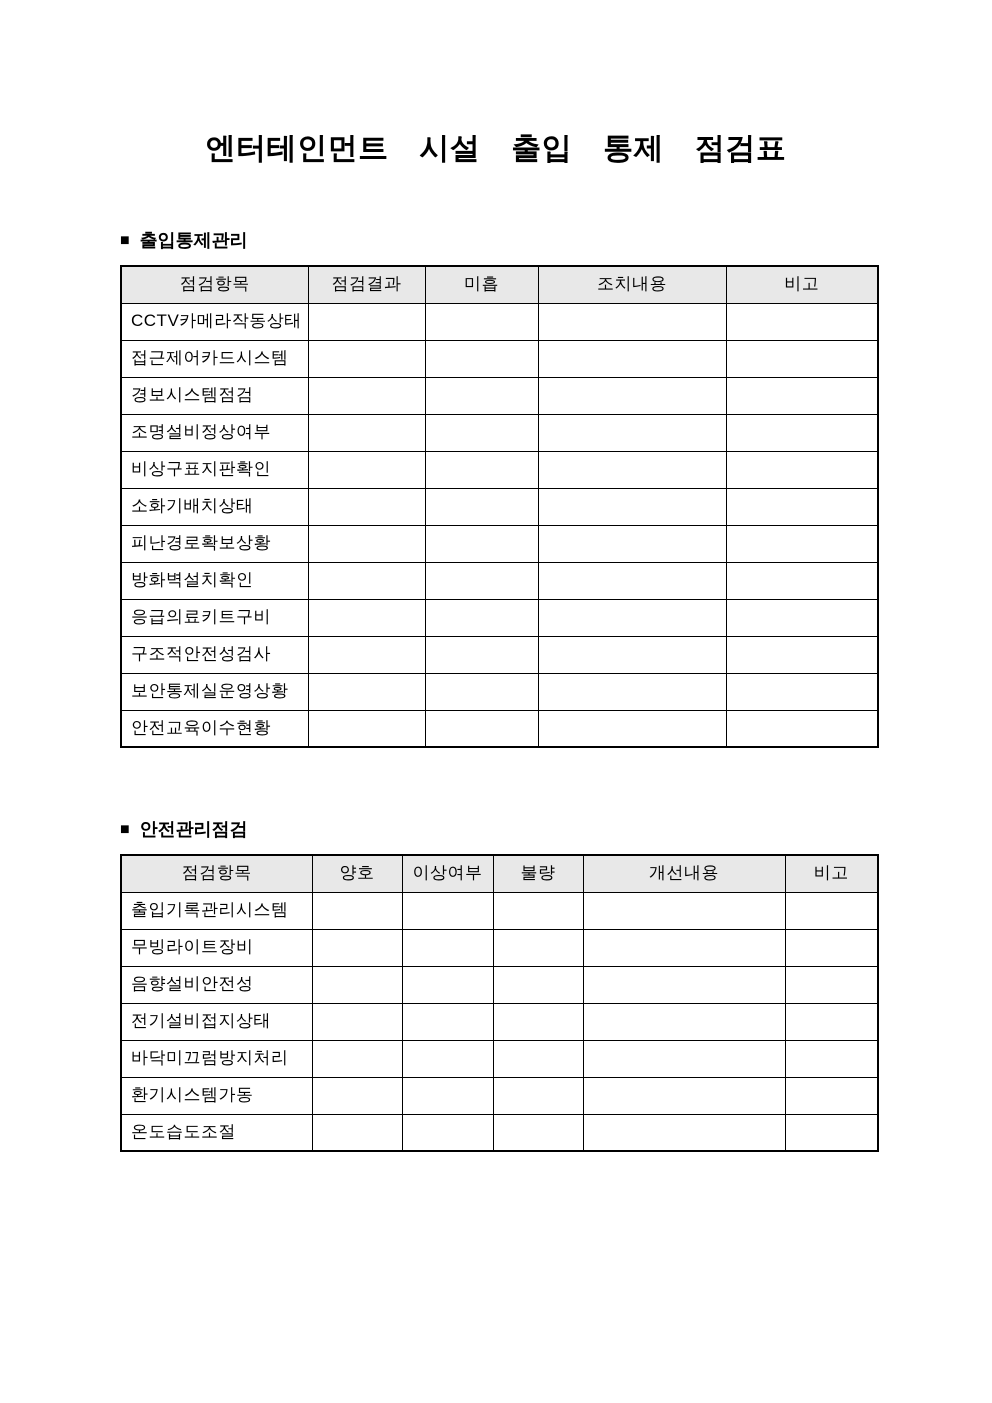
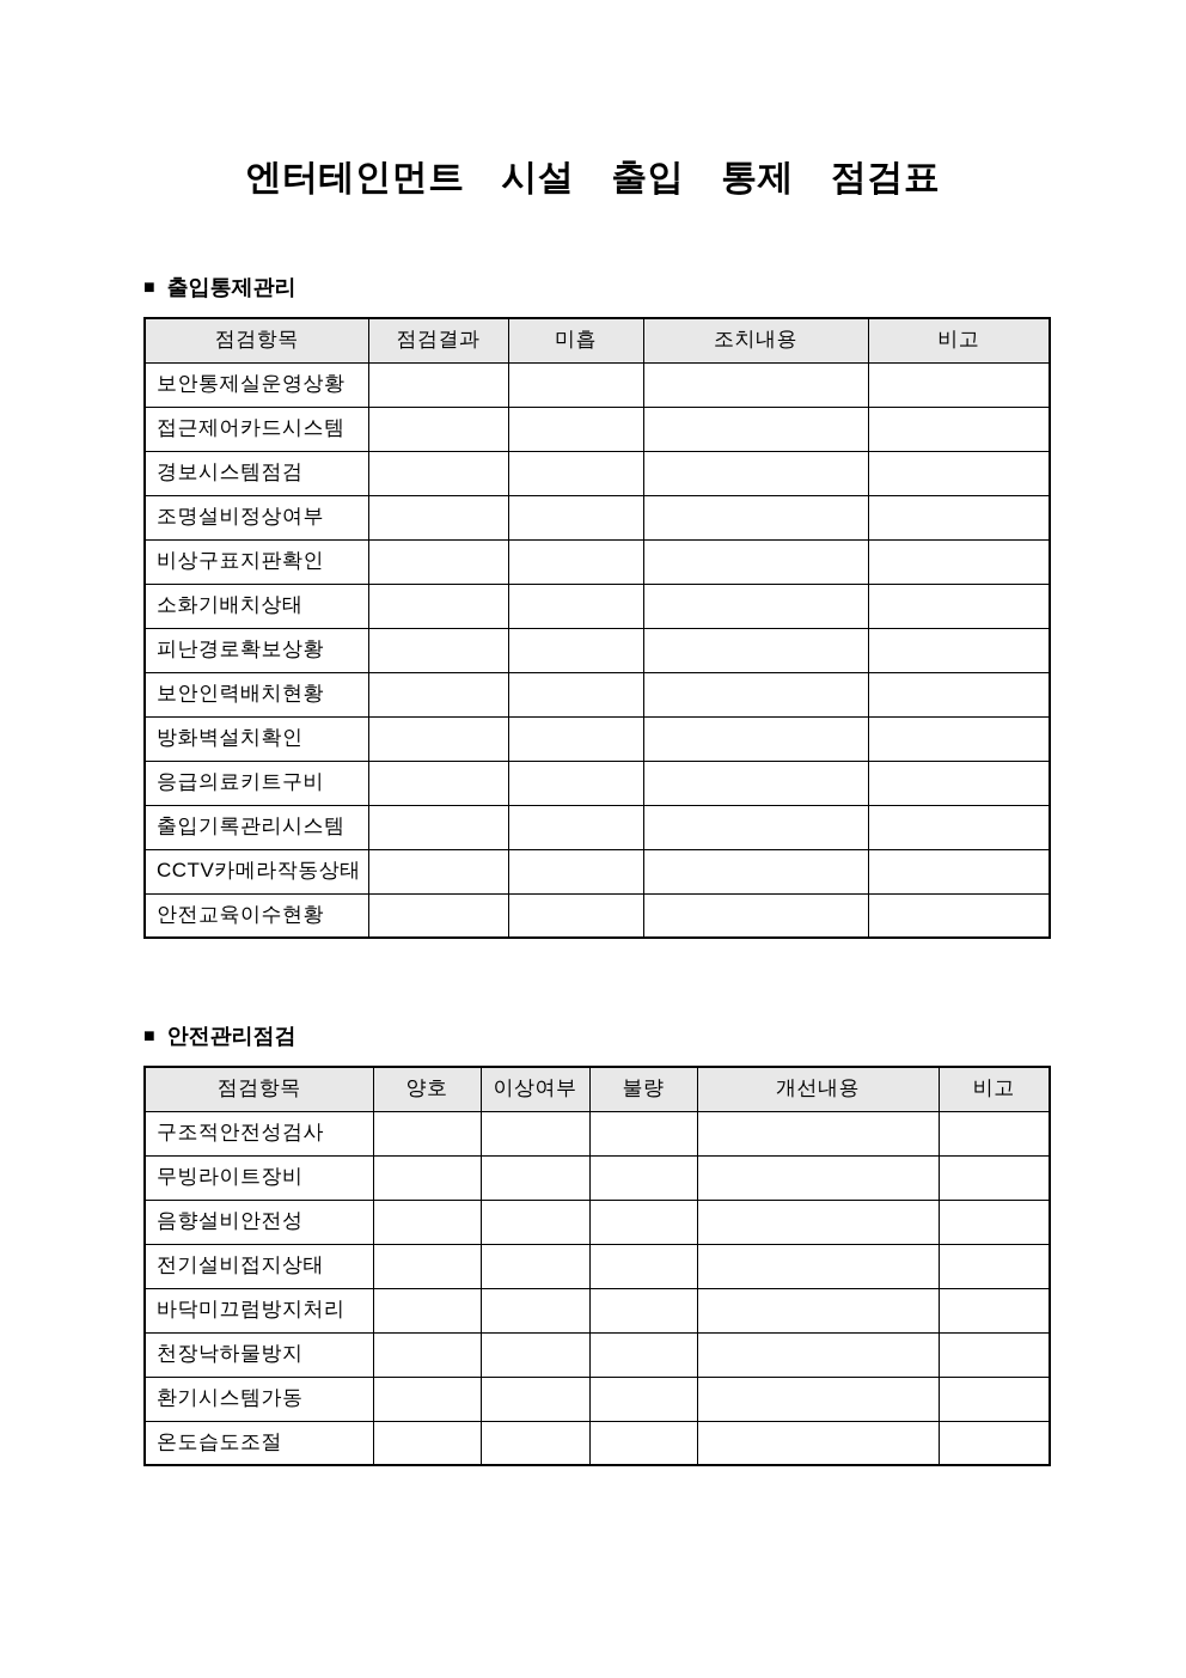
  엔터테인먼트 시설 출입 통제 점검표
  ■
  출입통제관리
  점검항목	점검결과	미흡	조치내용	비고
- CCTV카메라작동상태
+ 보안통제실운영상황
  접근제어카드시스템
  경보시스템점검
  조명설비정상여부
  비상구표지판확인
  소화기배치상태
  피난경로확보상황
+ 보안인력배치현황
  방화벽설치확인
  응급의료키트구비
- 구조적안전성검사
+ 출입기록관리시스템
- 보안통제실운영상황
+ CCTV카메라작동상태
  안전교육이수현황
  ■
  안전관리점검
  점검항목	양호	이상여부	불량	개선내용	비고
- 출입기록관리시스템
+ 구조적안전성검사
  무빙라이트장비
  음향설비안전성
  전기설비접지상태
  바닥미끄럼방지처리
+ 천장낙하물방지
  환기시스템가동
  온도습도조절
